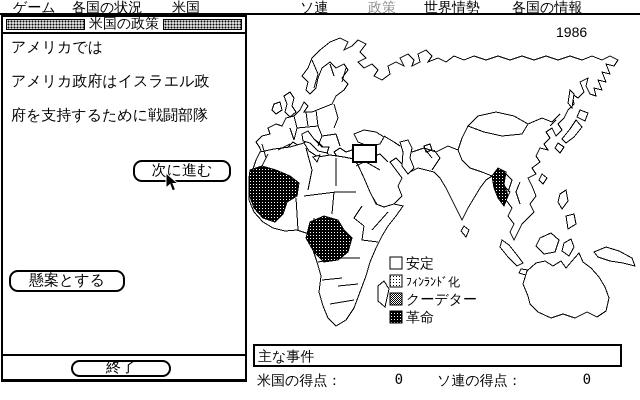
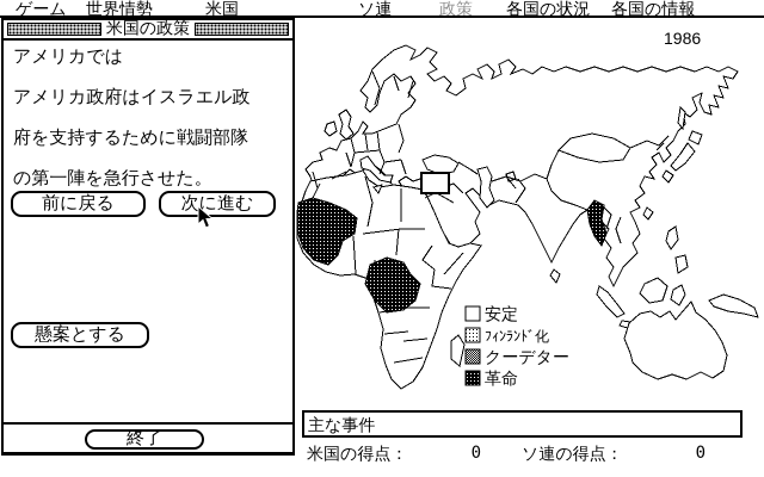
  安定
  ﾌｨﾝﾗﾝﾄﾞ化
  クーデター
  革命
  1986
  ゲーム
- 各国の状況
+ 世界情勢
  米国
  ソ連
  政策
- 世界情勢
+ 各国の状況
  各国の情報
  米国の政策
  アメリカでは
  アメリカ政府はイスラエル政
  府を支持するために戦闘部隊
+ の第一陣を急行させた。
+ 前に戻る
  次に進む
  懸案とする
  終了
  主な事件
  米国の得点：
  0
  ソ連の得点：
  0
